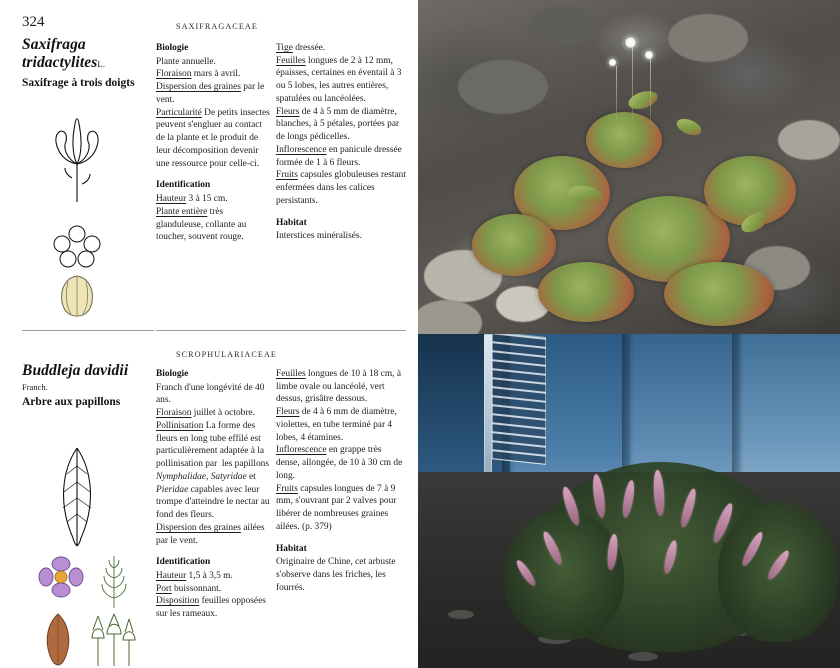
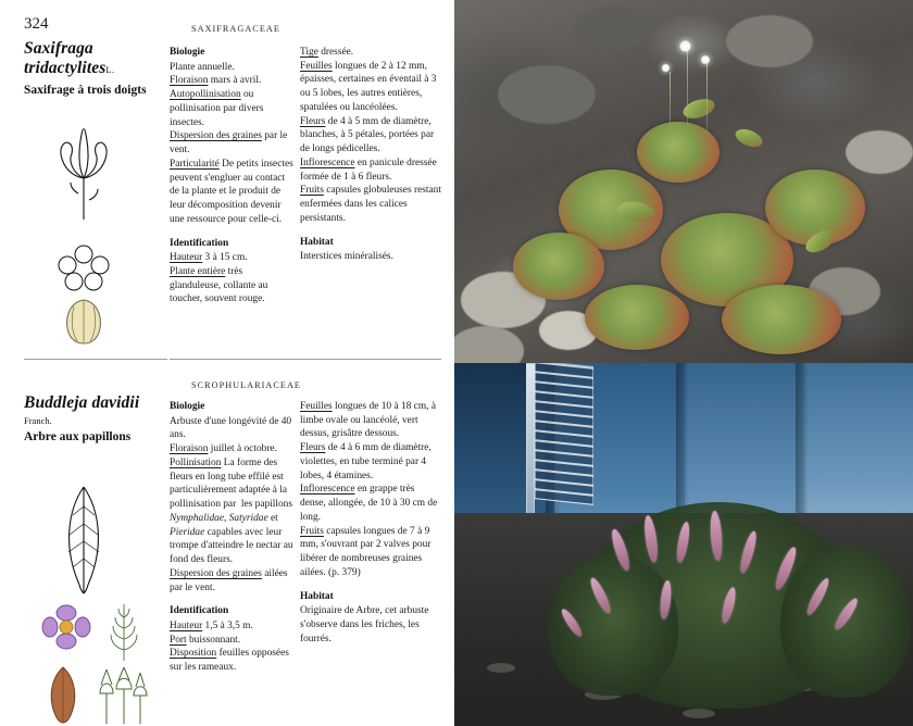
  324
  SAXIFRAGACEAE
  Saxifraga tridactylitesL.
  Saxifrage à trois doigts
  Biologie
  Plante annuelle.
  Floraison mars à avril.
+ Autopollinisation ou pollinisation par divers insectes.
  Dispersion des graines par le vent.
  Particularité De petits insectes peuvent s'engluer au contact de la plante et le produit de leur décomposition devenir une ressource pour celle-ci.
  Identification
  Hauteur 3 à 15 cm.
  Plante entière très glanduleuse, collante au toucher, souvent rouge.
  Tige dressée.
  Feuilles longues de 2 à 12 mm, épaisses, certaines en éventail à 3 ou 5 lobes, les autres entières, spatulées ou lancéolées.
  Fleurs de 4 à 5 mm de diamètre, blanches, à 5 pétales, portées par de longs pédicelles.
  Inflorescence en panicule dressée formée de 1 à 6 fleurs.
  Fruits capsules globuleuses restant enfermées dans les calices persistants.
  Habitat
  Interstices minéralisés.
  SCROPHULARIACEAE
  Buddleja davidii
  Franch.
  Arbre aux papillons
  Biologie
- Franch d'une longévité de 40 ans.
+ Arbuste d'une longévité de 40 ans.
  Floraison juillet à octobre.
  Pollinisation La forme des fleurs en long tube effilé est particulièrement adaptée à la pollinisation par les papillons Nymphalidae, Satyridae et Pieridae capables avec leur trompe d'atteindre le nectar au fond des fleurs.
  Dispersion des graines ailées par le vent.
  Identification
  Hauteur 1,5 à 3,5 m.
  Port buissonnant.
  Disposition feuilles opposées sur les rameaux.
  Feuilles longues de 10 à 18 cm, à limbe ovale ou lancéolé, vert dessus, grisâtre dessous.
  Fleurs de 4 à 6 mm de diamètre, violettes, en tube terminé par 4 lobes, 4 étamines.
  Inflorescence en grappe très dense, allongée, de 10 à 30 cm de long.
  Fruits capsules longues de 7 à 9 mm, s'ouvrant par 2 valves pour libérer de nombreuses graines ailées. (p. 379)
  Habitat
- Originaire de Chine, cet arbuste s'observe dans les friches, les fourrés.
+ Originaire de Arbre, cet arbuste s'observe dans les friches, les fourrés.
